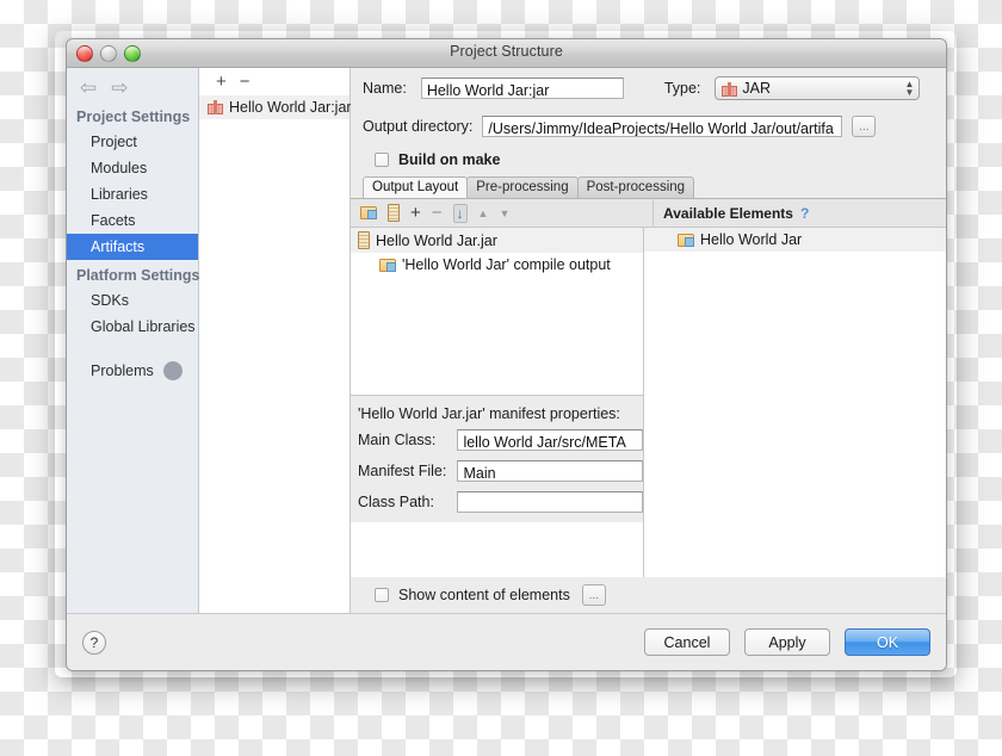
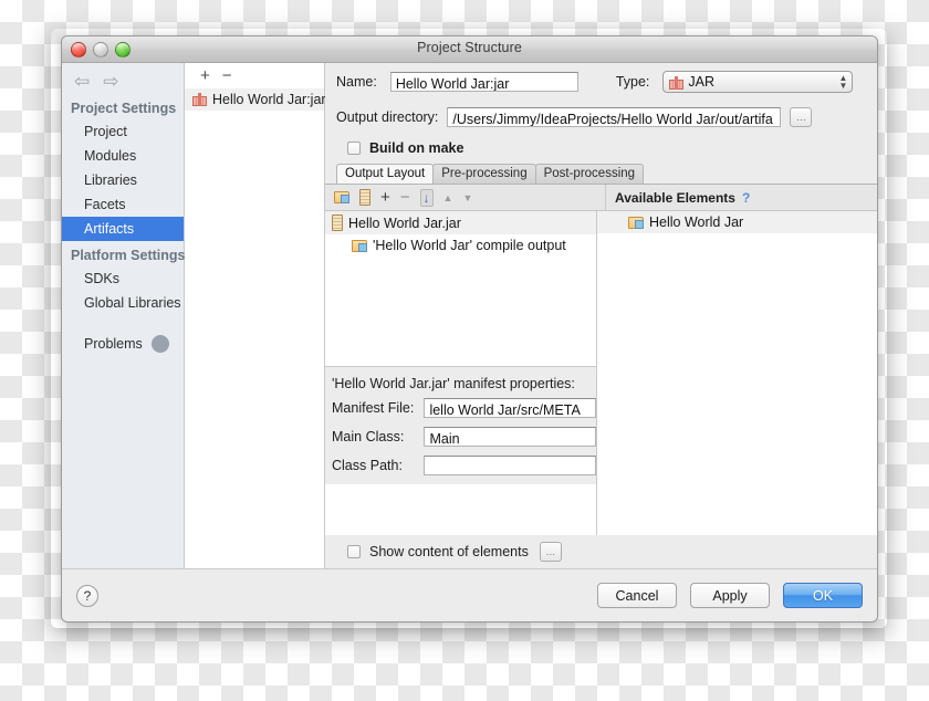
  Project Structure
  ⇦
  ⇨
  Project Settings
  Project
  Modules
  Libraries
  Facets
  Artifacts
  Platform Settings
  SDKs
  Global Libraries
  Problems
  +
  −
  Hello World Jar:jar
  Name:
  Hello World Jar:jar
  Type:
  JAR
  ▲
  ▼
  Output directory:
  /Users/Jimmy/IdeaProjects/Hello World Jar/out/artifa
  …
  Build on make
  Output Layout
  Pre-processing
  Post-processing
  +
  −
  ↓
  ▲
  ▼
  Available Elements
  ?
  Hello World Jar.jar
  'Hello World Jar' compile output
  'Hello World Jar.jar' manifest properties:
- Main Class:
+ Manifest File:
  lello World Jar/src/META
- Manifest File:
+ Main Class:
  Main
  Class Path:
  Hello World Jar
  Show content of elements
  …
  ?
  Cancel
  Apply
  OK
